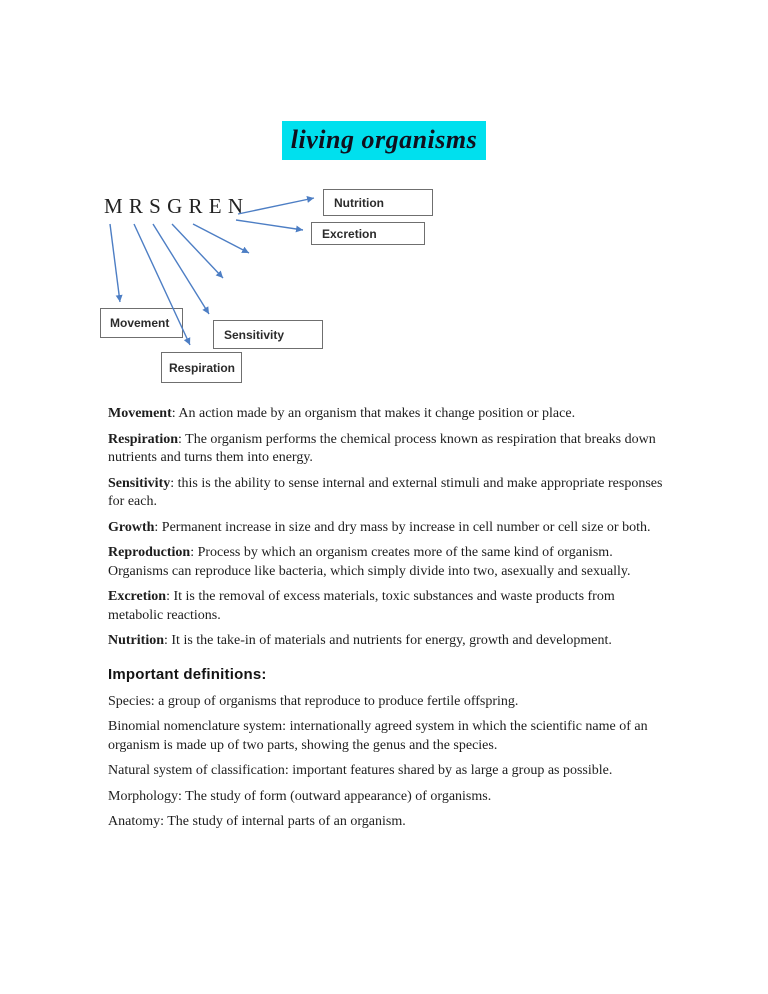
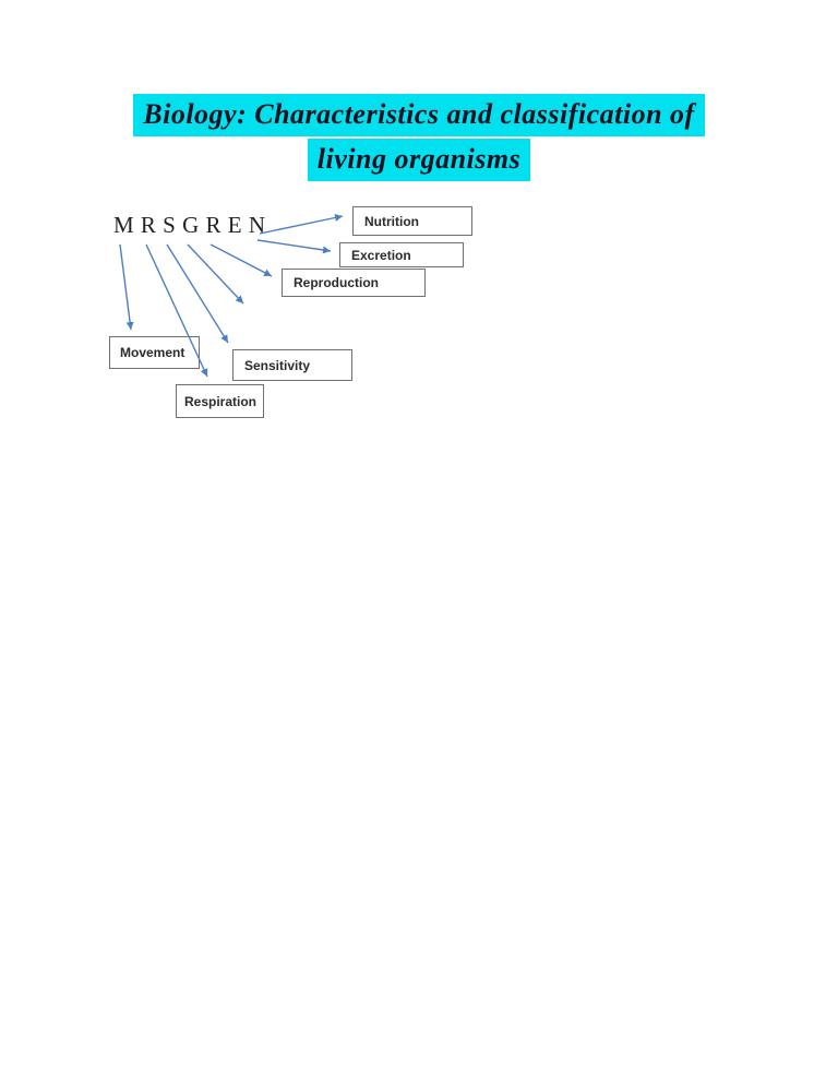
+ Biology: Characteristics and classification of
  living organisms
  M R S G R E N
  Nutrition
  Excretion
+ Reproduction
  Movement
  Sensitivity
  Respiration
- Movement: An action made by an organism that makes it change position or place.
- Respiration: The organism performs the chemical process known as respiration that breaks down nutrients and turns them into energy.
- Sensitivity: this is the ability to sense internal and external stimuli and make appropriate responses for each.
- Growth: Permanent increase in size and dry mass by increase in cell number or cell size or both.
- Reproduction: Process by which an organism creates more of the same kind of organism. Organisms can reproduce like bacteria, which simply divide into two, asexually and sexually.
- Excretion: It is the removal of excess materials, toxic substances and waste products from metabolic reactions.
- Nutrition: It is the take-in of materials and nutrients for energy, growth and development.
- Important definitions:
- Species: a group of organisms that reproduce to produce fertile offspring.
- Binomial nomenclature system: internationally agreed system in which the scientific name of an organism is made up of two parts, showing the genus and the species.
- Natural system of classification: important features shared by as large a group as possible.
- Morphology: The study of form (outward appearance) of organisms.
- Anatomy: The study of internal parts of an organism.
